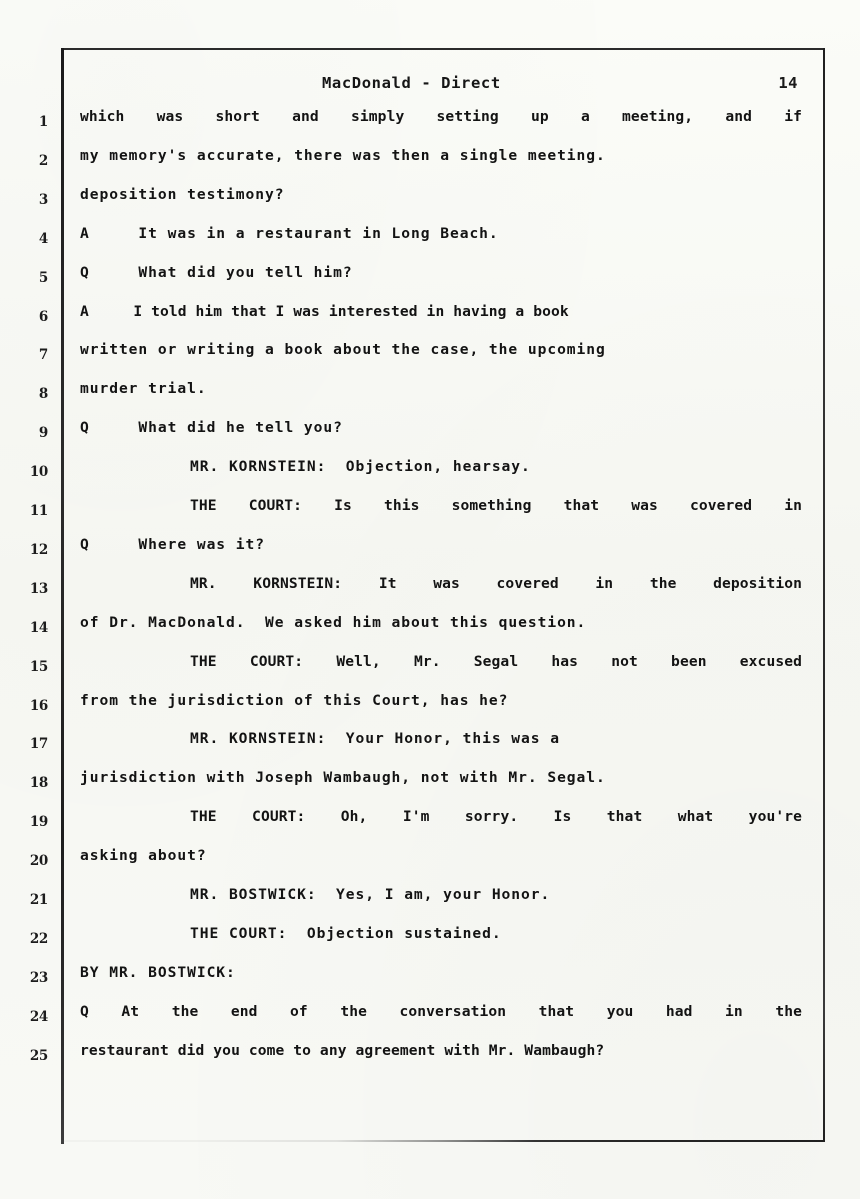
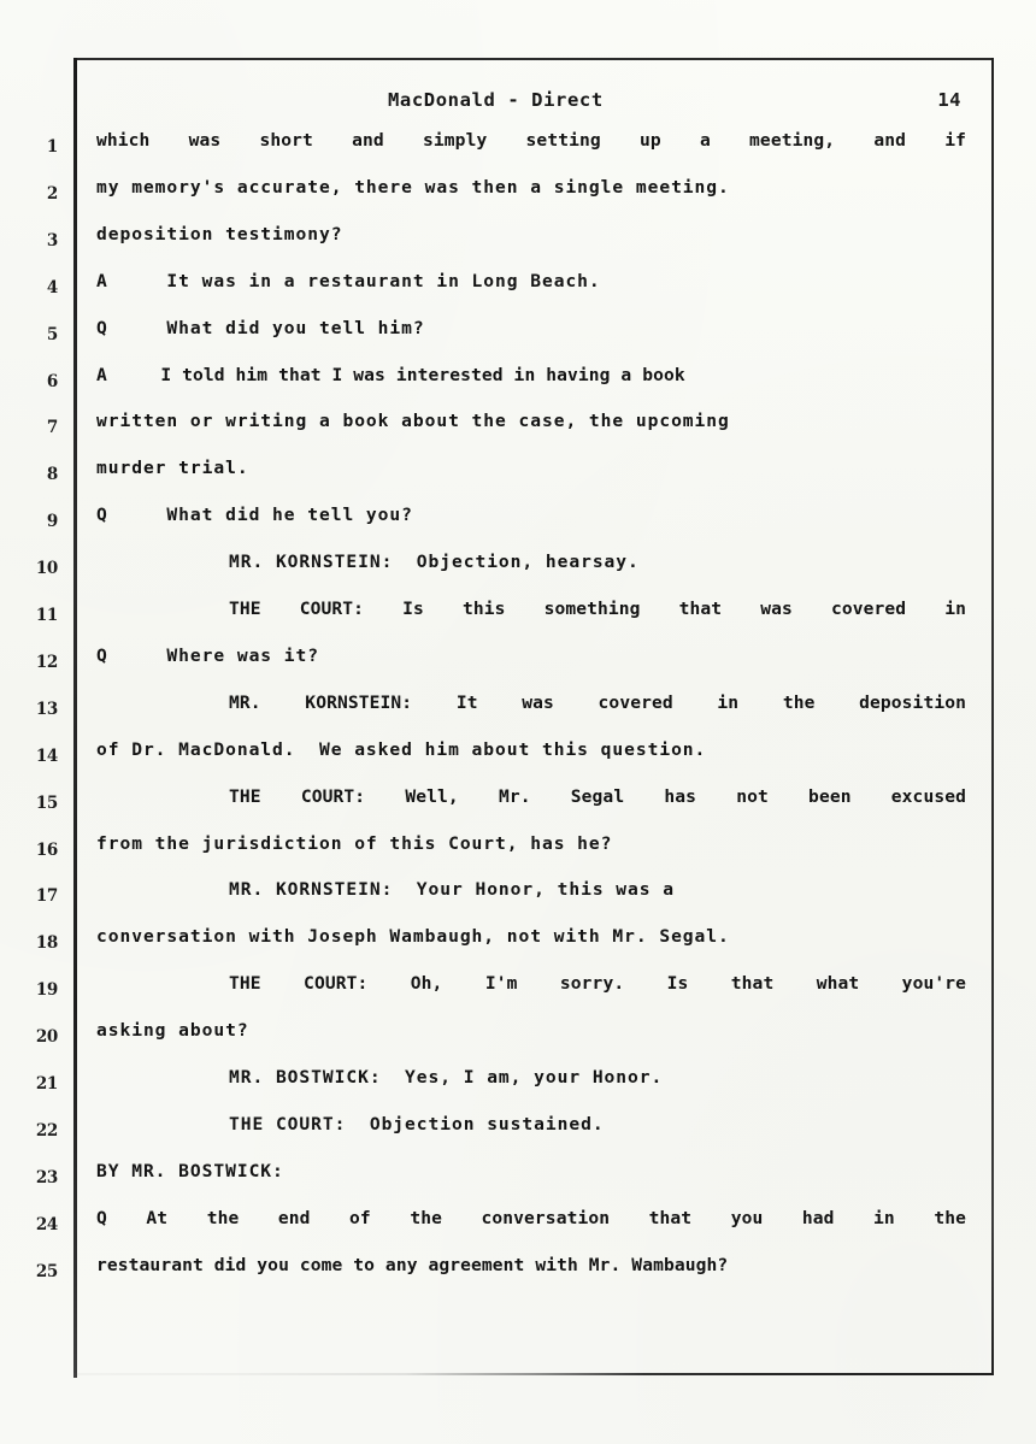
  MacDonald - Direct
  14
  1
  2
  3
  4
  5
  6
  7
  8
  9
  10
  11
  12
  13
  14
  15
  16
  17
  18
  19
  20
  21
  22
  23
  24
  25
  which was short and simply setting up a meeting, and if
  my memory's accurate, there was then a single meeting.
  deposition testimony?
  A It was in a restaurant in Long Beach.
  Q What did you tell him?
  A I told him that I was interested in having a book
  written or writing a book about the case, the upcoming
  murder trial.
  Q What did he tell you?
  MR. KORNSTEIN: Objection, hearsay.
  THE COURT: Is this something that was covered in
  Q Where was it?
  MR. KORNSTEIN: It was covered in the deposition
  of Dr. MacDonald. We asked him about this question.
  THE COURT: Well, Mr. Segal has not been excused
  from the jurisdiction of this Court, has he?
  MR. KORNSTEIN: Your Honor, this was a
- jurisdiction with Joseph Wambaugh, not with Mr. Segal.
+ conversation with Joseph Wambaugh, not with Mr. Segal.
  THE COURT: Oh, I'm sorry. Is that what you're
  asking about?
  MR. BOSTWICK: Yes, I am, your Honor.
  THE COURT: Objection sustained.
  BY MR. BOSTWICK:
  Q At the end of the conversation that you had in the
  restaurant did you come to any agreement with Mr. Wambaugh?
